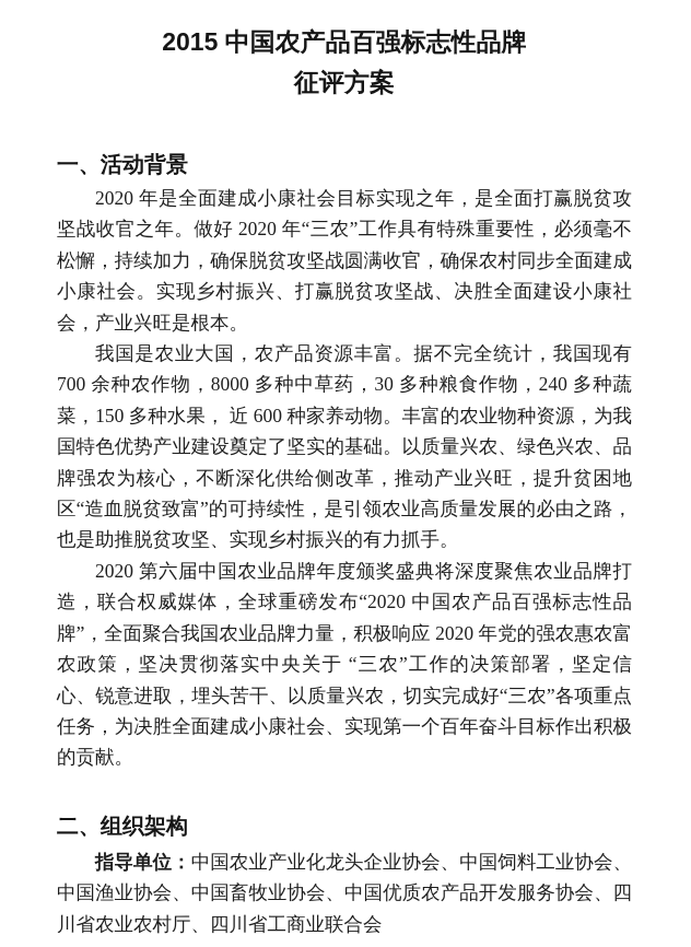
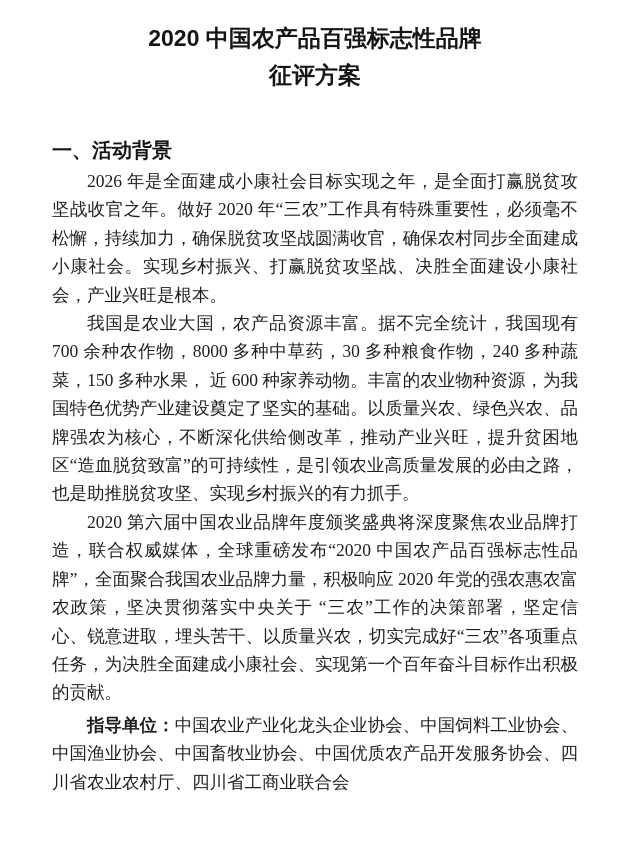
- 2015 中国农产品百强标志性品牌
+ 2020 中国农产品百强标志性品牌
  征评方案
  一、活动背景
- 2020 年是全面建成小康社会目标实现之年，是全面打赢脱贫攻坚战收官之年。做好 2020 年“三农”工作具有特殊重要性，必须毫不松懈，持续加力，确保脱贫攻坚战圆满收官，确保农村同步全面建成小康社会。实现乡村振兴、打赢脱贫攻坚战、决胜全面建设小康社会，产业兴旺是根本。
+ 2026 年是全面建成小康社会目标实现之年，是全面打赢脱贫攻坚战收官之年。做好 2020 年“三农”工作具有特殊重要性，必须毫不松懈，持续加力，确保脱贫攻坚战圆满收官，确保农村同步全面建成小康社会。实现乡村振兴、打赢脱贫攻坚战、决胜全面建设小康社会，产业兴旺是根本。
  我国是农业大国，农产品资源丰富。据不完全统计，我国现有 700 余种农作物，8000 多种中草药，30 多种粮食作物，240 多种蔬菜，150 多种水果， 近 600 种家养动物。丰富的农业物种资源，为我国特色优势产业建设奠定了坚实的基础。以质量兴农、绿色兴农、品牌强农为核心，不断深化供给侧改革，推动产业兴旺，提升贫困地区“造血脱贫致富”的可持续性，是引领农业高质量发展的必由之路，也是助推脱贫攻坚、实现乡村振兴的有力抓手。
  2020 第六届中国农业品牌年度颁奖盛典将深度聚焦农业品牌打造，联合权威媒体，全球重磅发布“2020 中国农产品百强标志性品牌”，全面聚合我国农业品牌力量，积极响应 2020 年党的强农惠农富农政策，坚决贯彻落实中央关于 “三农”工作的决策部署，坚定信心、锐意进取，埋头苦干、以质量兴农，切实完成好“三农”各项重点任务，为决胜全面建成小康社会、实现第一个百年奋斗目标作出积极的贡献。
- 二、组织架构
  指导单位：中国农业产业化龙头企业协会、中国饲料工业协会、中国渔业协会、中国畜牧业协会、中国优质农产品开发服务协会、四川省农业农村厅、四川省工商业联合会
